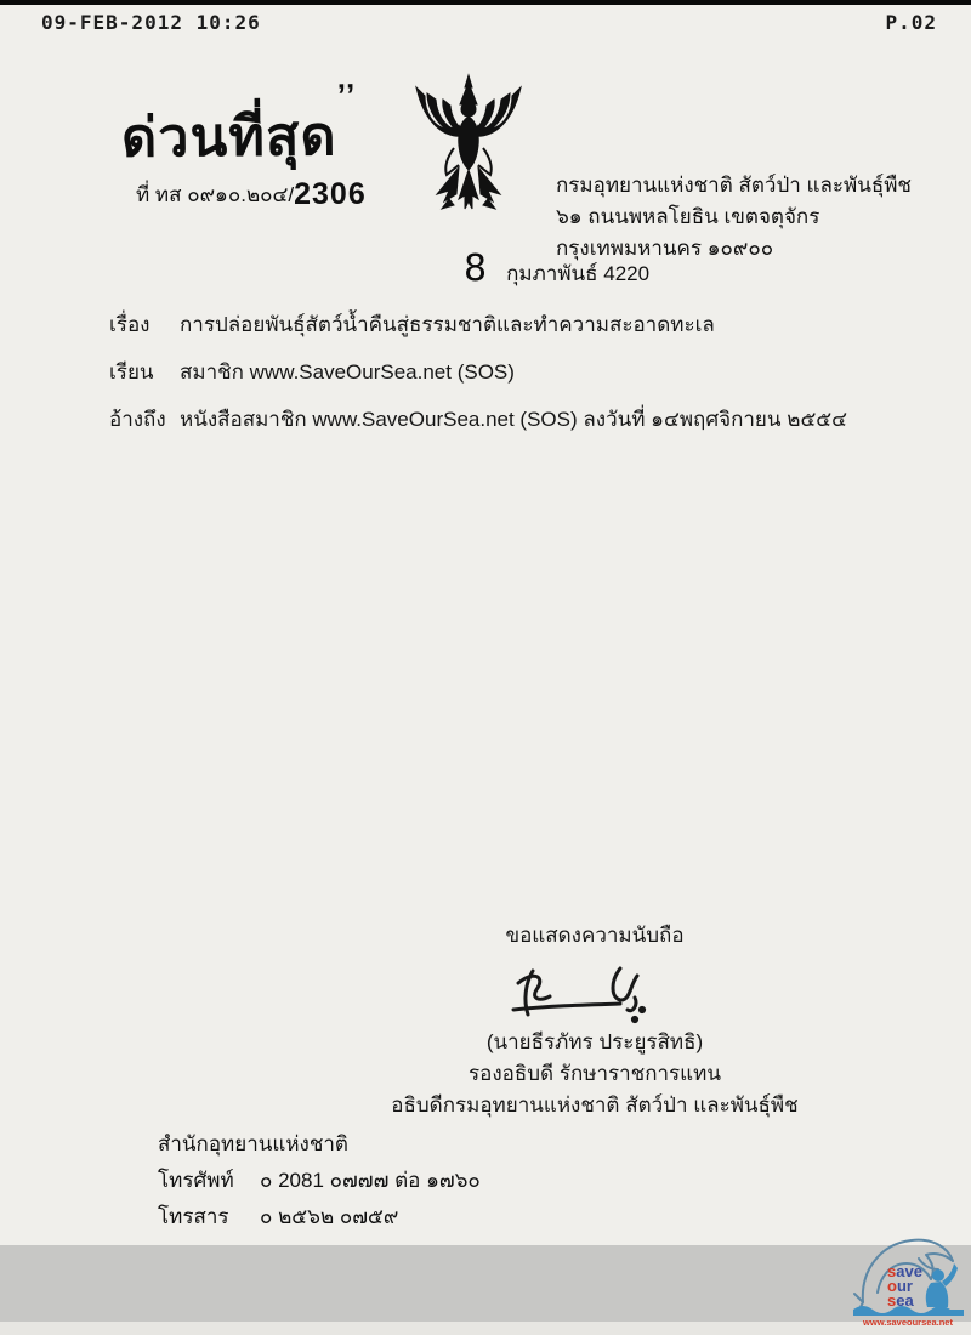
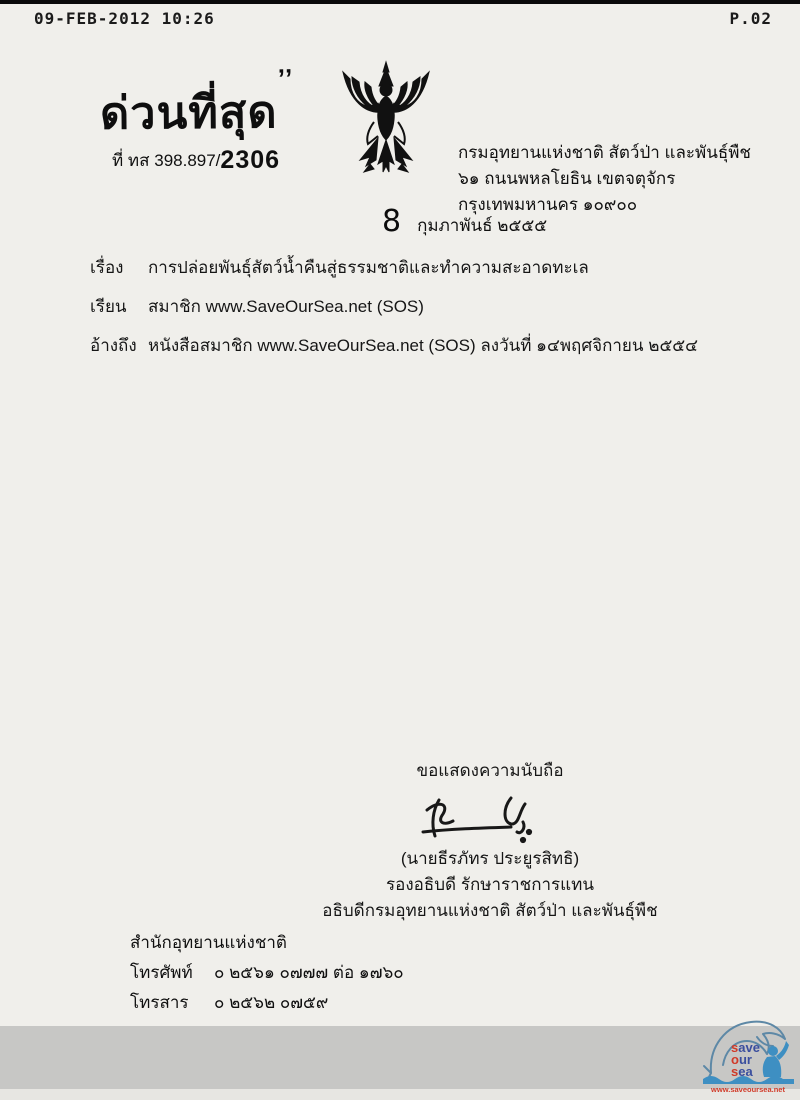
  09-FEB-2012 10:26
  P.02
  ด่วนที่สุด
- ที่ ทส ๐๙๑๐.๒๐๔/2306
+ ที่ ทส 398.897/2306
  กรมอุทยานแห่งชาติ สัตว์ป่า และพันธุ์พืช
  ๖๑ ถนนพหลโยธิน เขตจตุจักร
  กรุงเทพมหานคร ๑๐๙๐๐
- 8 กุมภาพันธ์ 4220
+ 8 กุมภาพันธ์ ๒๕๕๕
  เรื่อง
  การปล่อยพันธุ์สัตว์น้ำคืนสู่ธรรมชาติและทำความสะอาดทะเล
  เรียน
  สมาชิก www.SaveOurSea.net (SOS)
  อ้างถึง
  หนังสือสมาชิก www.SaveOurSea.net (SOS) ลงวันที่ ๑๔พฤศจิกายน ๒๕๕๔
  ขอแสดงความนับถือ
  (นายธีรภัทร ประยูรสิทธิ)
  รองอธิบดี รักษาราชการแทน
  อธิบดีกรมอุทยานแห่งชาติ สัตว์ป่า และพันธุ์พืช
  สำนักอุทยานแห่งชาติ
  โทรศัพท์
- ๐ 2081 ๐๗๗๗ ต่อ ๑๗๖๐
+ ๐ ๒๕๖๑ ๐๗๗๗ ต่อ ๑๗๖๐
  โทรสาร
  ๐ ๒๕๖๒ ๐๗๕๙
  save
  our
  sea
  www.saveoursea.net
